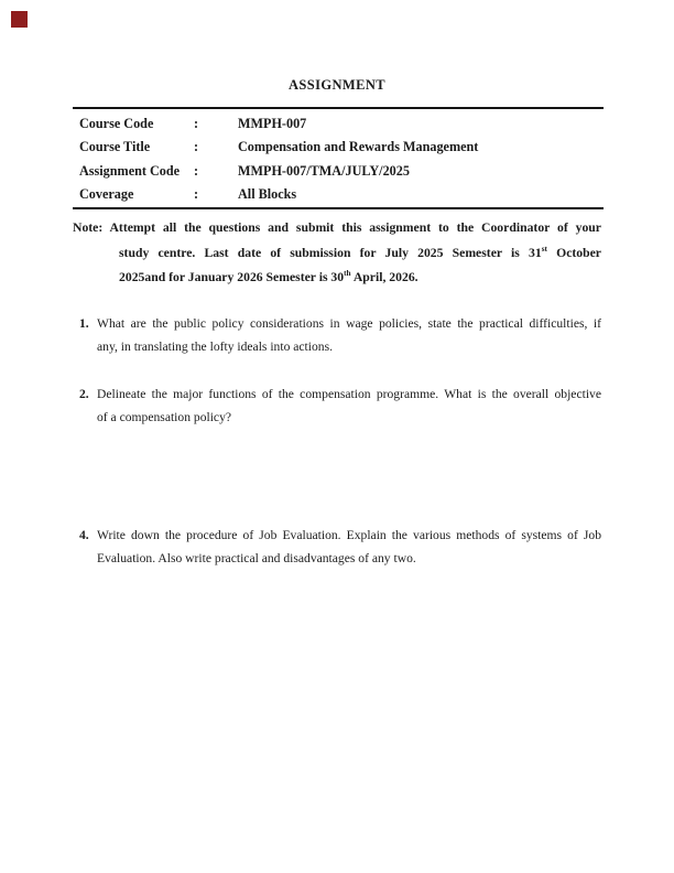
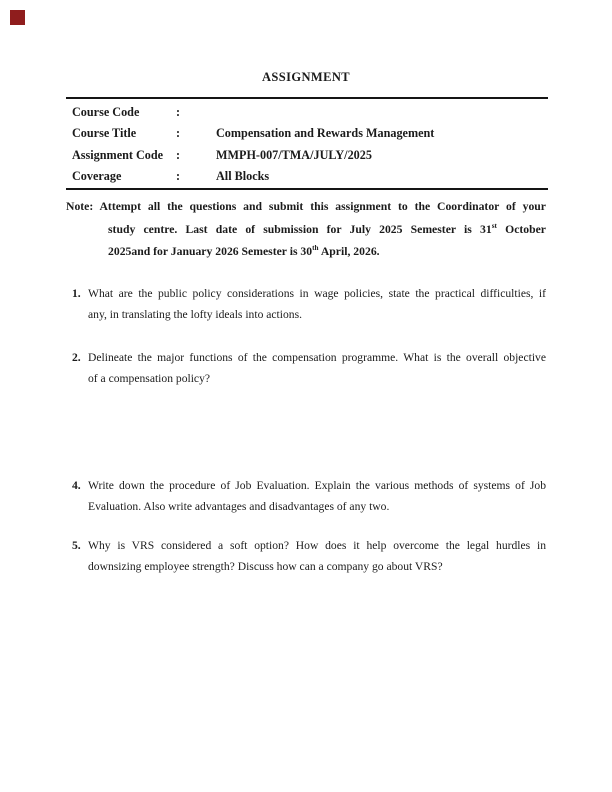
  ASSIGNMENT
  Course Code
  :
- MMPH-007
  Course Title
  :
  Compensation and Rewards Management
  Assignment Code
  :
  MMPH-007/TMA/JULY/2025
  Coverage
  :
  All Blocks
  Note: Attempt all the questions and submit this assignment to the Coordinator of your
  study centre. Last date of submission for July 2025 Semester is 31st October
  2025and for January 2026 Semester is 30th April, 2026.
  1.
  What are the public policy considerations in wage policies, state the practical difficulties, if
  any, in translating the lofty ideals into actions.
  2.
  Delineate the major functions of the compensation programme. What is the overall objective
  of a compensation policy?
  4.
  Write down the procedure of Job Evaluation. Explain the various methods of systems of Job
- Evaluation. Also write practical and disadvantages of any two.
+ Evaluation. Also write advantages and disadvantages of any two.
+ 5.
+ Why is VRS considered a soft option? How does it help overcome the legal hurdles in
+ downsizing employee strength? Discuss how can a company go about VRS?
